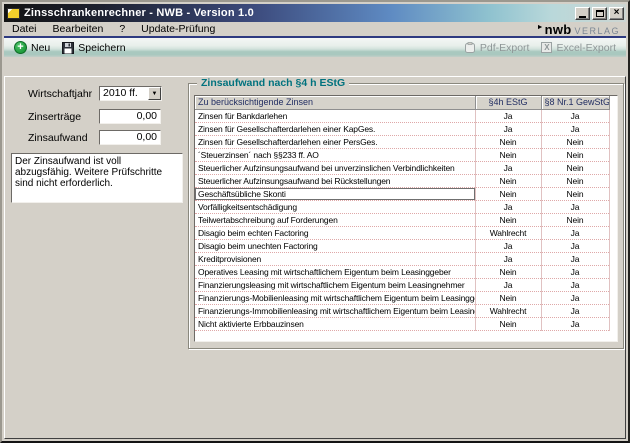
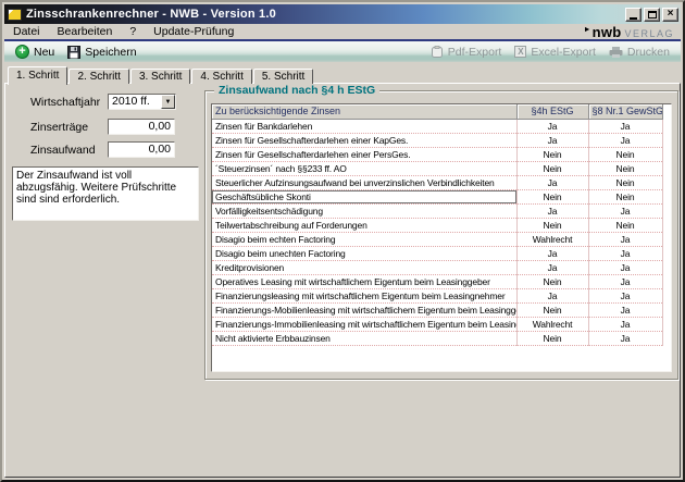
  Zinsschrankenrechner - NWB - Version 1.0
  ×
  Datei
  Bearbeiten
  ?
  Update-Prüfung
  nwb
  VERLAG
  +
  Neu
  Speichern
  Pdf-Export
  X
  Excel-Export
+ Drucken
+ 1. Schritt
+ 2. Schritt
+ 3. Schritt
+ 4. Schritt
+ 5. Schritt
  Wirtschaftjahr
  2010 ff.
  Zinserträge
  0,00
  Zinsaufwand
  0,00
- Der Zinsaufwand ist voll abzugsfähig. Weitere Prüfschritte sind nicht erforderlich.
+ Der Zinsaufwand ist voll abzugsfähig. Weitere Prüfschritte sind sind erforderlich.
  Zinsaufwand nach §4 h EStG
  Zu berücksichtigende Zinsen	§4h EStG	§8 Nr.1 GewStG
  Zinsen für Bankdarlehen	Ja	Ja
  Zinsen für Gesellschafterdarlehen einer KapGes.	Ja	Ja
  Zinsen für Gesellschafterdarlehen einer PersGes.	Nein	Nein
  ´Steuerzinsen´ nach §§233 ff. AO	Nein	Nein
  Steuerlicher Aufzinsungsaufwand bei unverzinslichen Verbindlichkeiten	Ja	Nein
- Steuerlicher Aufzinsungsaufwand bei Rückstellungen	Nein	Nein
  Geschäftsübliche Skonti	Nein	Nein
  Vorfälligkeitsentschädigung	Ja	Ja
  Teilwertabschreibung auf Forderungen	Nein	Nein
  Disagio beim echten Factoring	Wahlrecht	Ja
  Disagio beim unechten Factoring	Ja	Ja
  Kreditprovisionen	Ja	Ja
  Operatives Leasing mit wirtschaftlichem Eigentum beim Leasinggeber	Nein	Ja
  Finanzierungsleasing mit wirtschaftlichem Eigentum beim Leasingnehmer	Ja	Ja
  Finanzierungs-Mobilienleasing mit wirtschaftlichem Eigentum beim Leasingg	Nein	Ja
  Finanzierungs-Immobilienleasing mit wirtschaftlichem Eigentum beim Leasin	Wahlrecht	Ja
  Nicht aktivierte Erbbauzinsen	Nein	Ja
